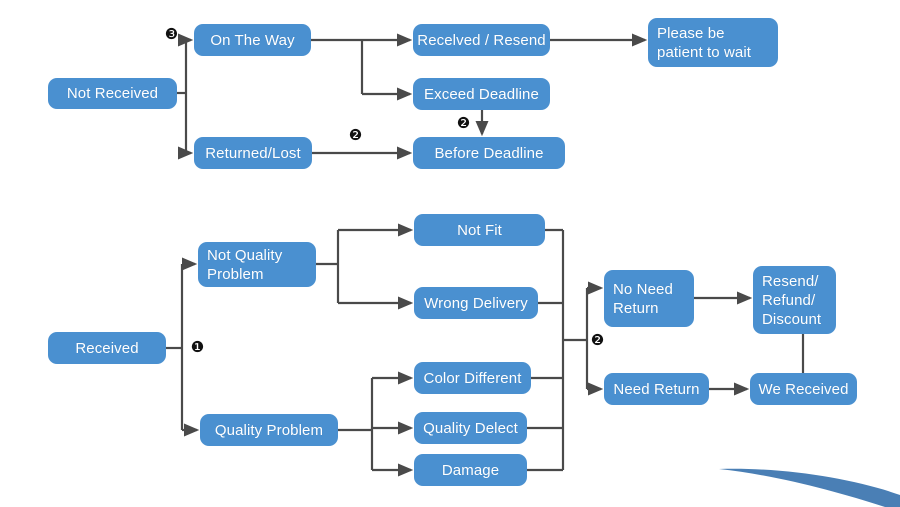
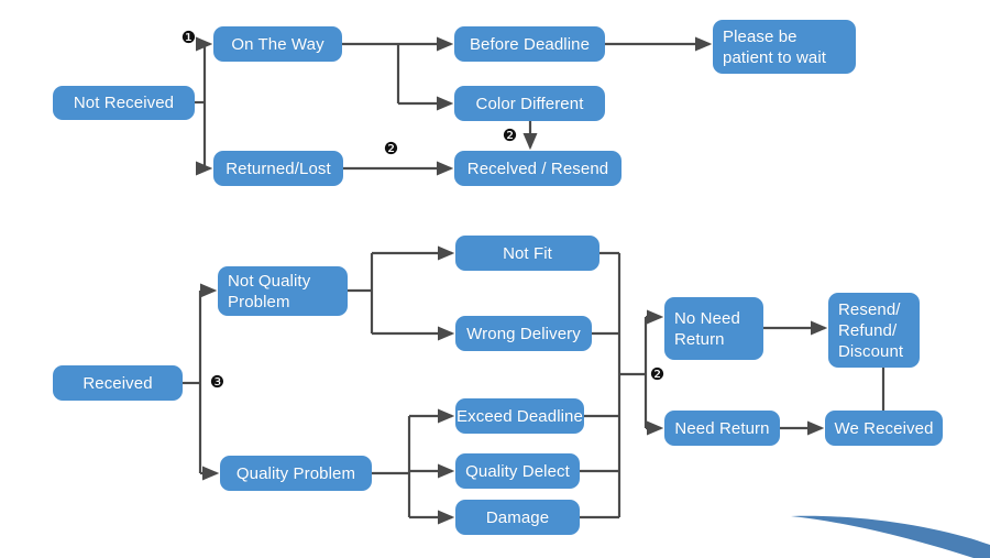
  Not Received
  On The Way
  Returned/Lost
- Recelved / Resend
+ Before Deadline
- Exceed Deadline
+ Color Different
  Please be
  patient to wait
- Before Deadline
+ Recelved / Resend
  Received
  Not Quality
  Problem
  Quality Problem
  Not Fit
  Wrong Delivery
- Color Different
+ Exceed Deadline
  Quality Delect
  Damage
  No Need
  Return
  Need Return
  Resend/
  Refund/
  Discount
  We Received
- ❸
+ ❶
  ❷
  ❷
- ❶
+ ❸
  ❷
